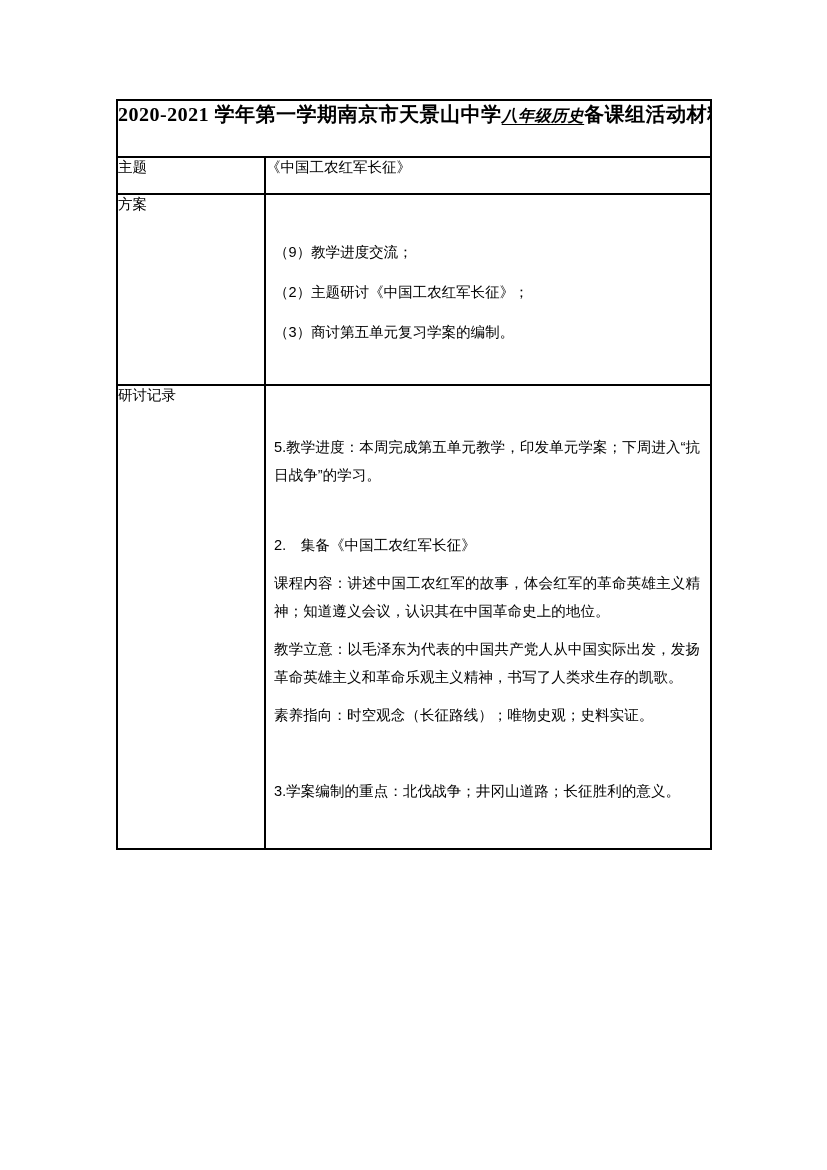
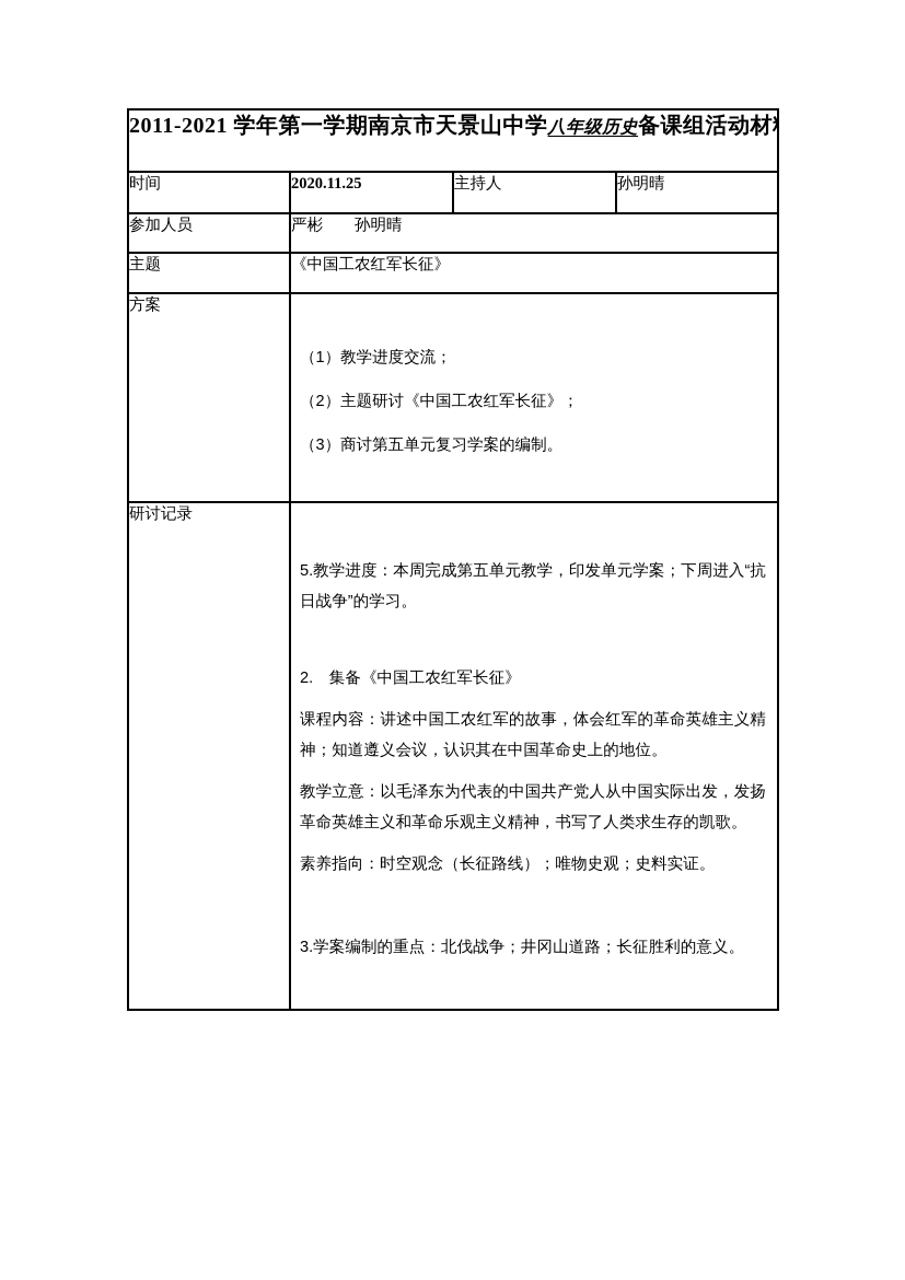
- 2020-2021 学年第一学期南京市天景山中学八年级历史备课组活动材
+ 2011-2021 学年第一学期南京市天景山中学八年级历史备课组活动材
+ 时间	2020.11.25	主持人	孙明晴
+ 参加人员	严彬 孙明晴
  主题	《中国工农红军长征》
- 方案	（9）教学进度交流； （2）主题研讨《中国工农红军长征》； （3）商讨第五单元复习学案的编制。
+ 方案	（1）教学进度交流； （2）主题研讨《中国工农红军长征》； （3）商讨第五单元复习学案的编制。
  研讨记录	5.教学进度：本周完成第五单元教学，印发单元学案；下周进入“抗日战争”的学习。 2. 集备《中国工农红军长征》 课程内容：讲述中国工农红军的故事，体会红军的革命英雄主义精神；知道遵义会议，认识其在中国革命史上的地位。 教学立意：以毛泽东为代表的中国共产党人从中国实际出发，发扬革命英雄主义和革命乐观主义精神，书写了人类求生存的凯歌。 素养指向：时空观念（长征路线）；唯物史观；史料实证。 3.学案编制的重点：北伐战争；井冈山道路；长征胜利的意义。
